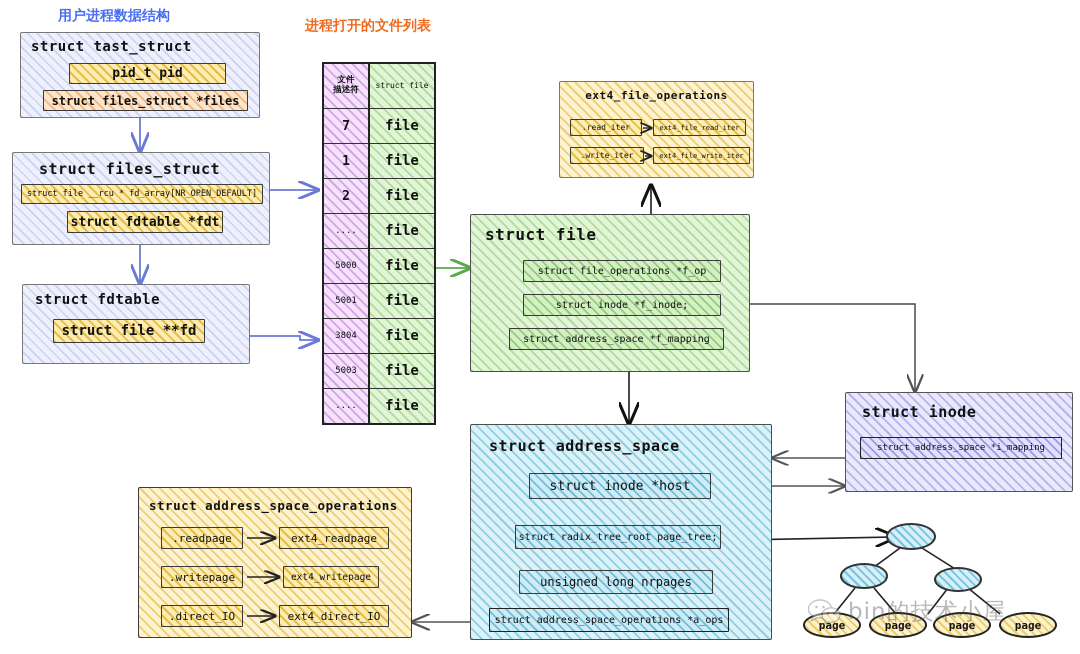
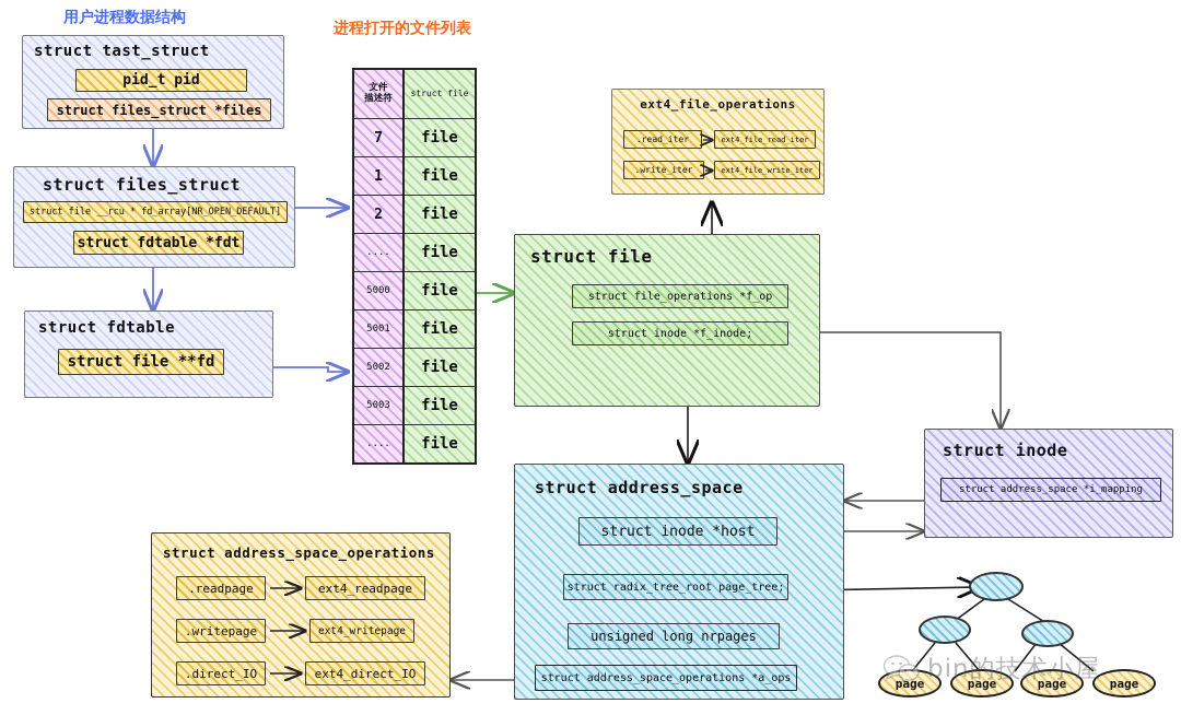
  用户进程数据结构
  进程打开的文件列表
  struct tast_struct
  pid_t pid
  struct files_struct *files
  struct files_struct
  struct file __rcu * fd_array[NR_OPEN_DEFAULT]
  struct fdtable *fdt
  struct fdtable
  struct file **fd
  文件
  描述符
  7
  1
  2
  ....
  5000
  5001
- 3804
+ 5002
  5003
  ....
  struct file
  file
  file
  file
  file
  file
  file
  file
  file
  file
  ext4_file_operations
  .read_iter
  ext4_file_read_iter
  .write_iter
  ext4_file_write_iter
  struct file
  struct file_operations *f_op
  struct inode *f_inode;
- struct address_space *f_mapping
  struct inode
  struct address_space *i_mapping
  struct address_space
  struct inode *host
  struct radix_tree_root page_tree;
  unsigned long nrpages
  struct address_space_operations *a_ops
  struct address_space_operations
  .readpage
  ext4_readpage
  .writepage
  ext4_writepage
  .direct_IO
  ext4_direct_IO
  page
  page
  page
  page
  bin的技术小屋
